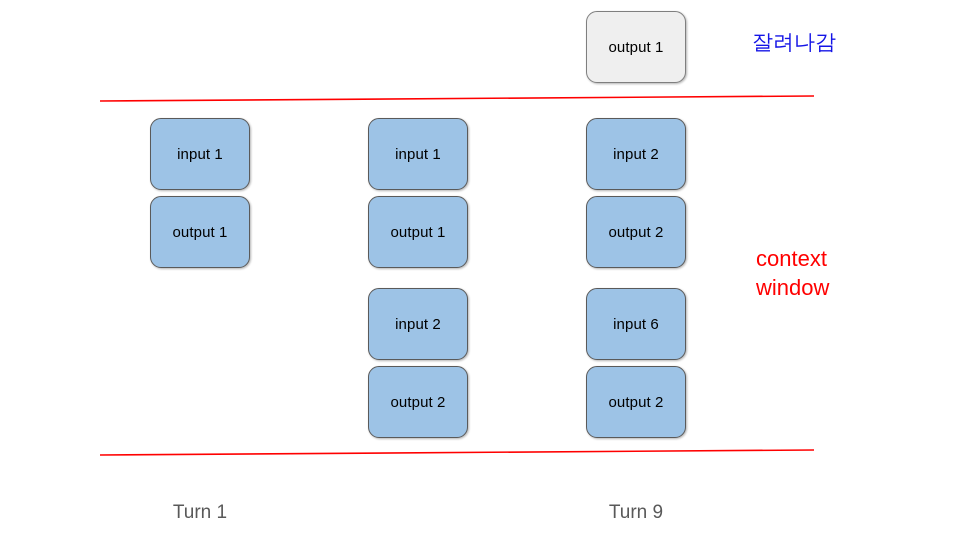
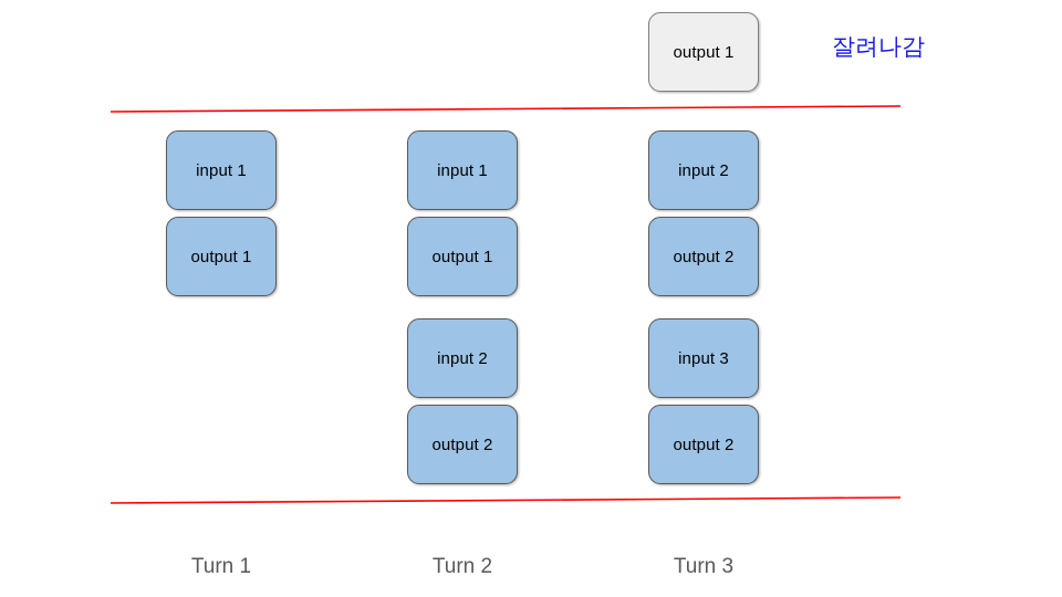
  output 1
  input 1
  output 1
  input 1
  output 1
  input 2
  output 2
  input 2
  output 2
- input 6
+ input 3
  output 2
  잘려나감
- context
- window
  Turn 1
+ Turn 2
- Turn 9
+ Turn 3
